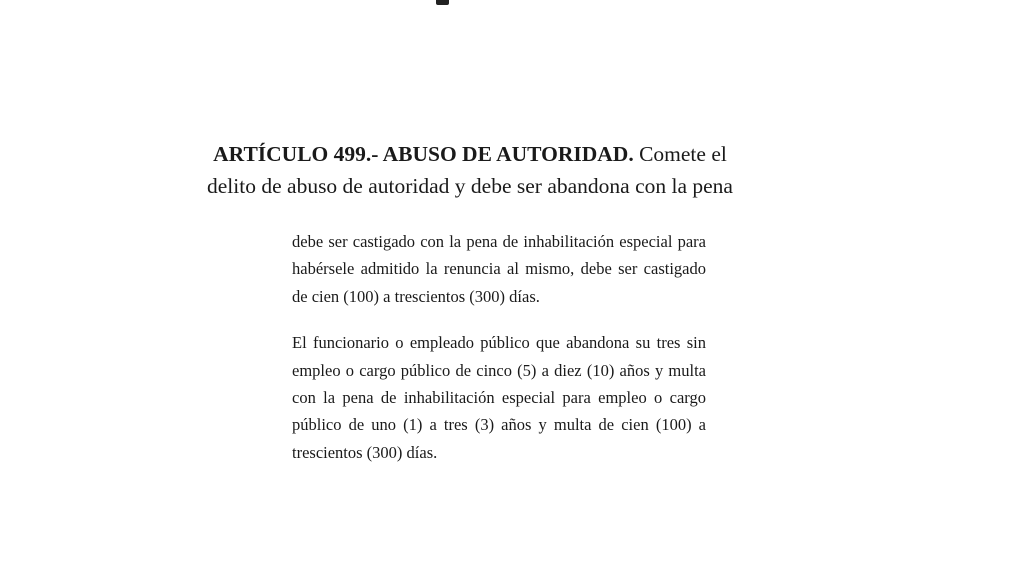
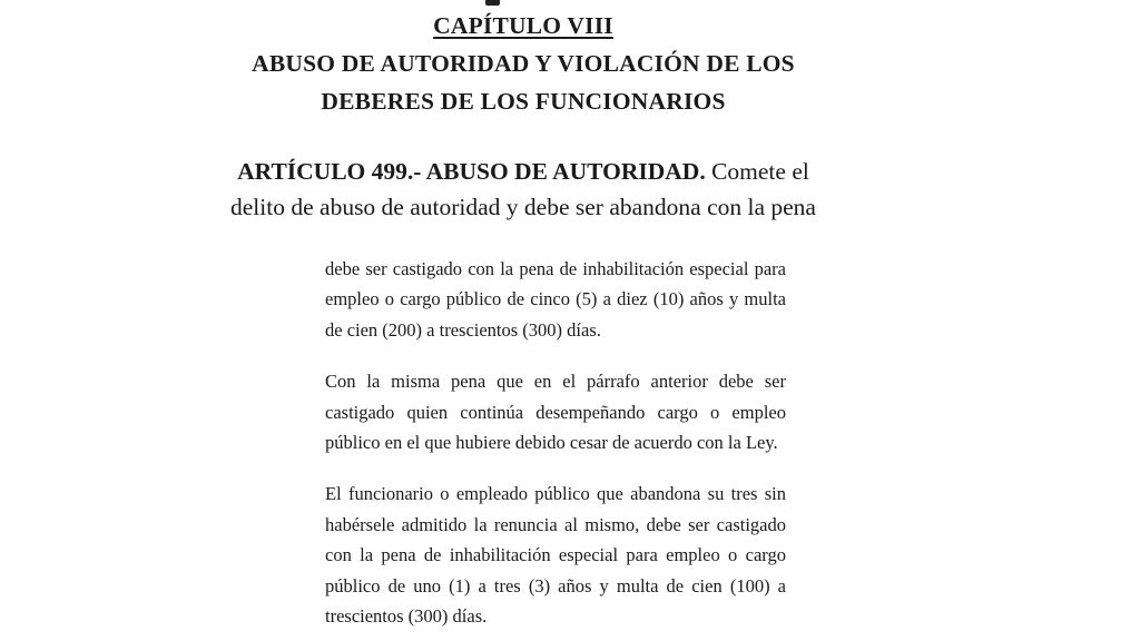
+ CAPÍTULO VIII
+ ABUSO DE AUTORIDAD Y VIOLACIÓN DE LOS
+ DEBERES DE LOS FUNCIONARIOS
  ARTÍCULO 499.- ABUSO DE AUTORIDAD. Comete el
  delito de abuso de autoridad y debe ser abandona con la pena
  debe ser castigado con la pena de inhabilitación especial para
- habérsele admitido la renuncia al mismo, debe ser castigado
+ empleo o cargo público de cinco (5) a diez (10) años y multa
- de cien (100) a trescientos (300) días.
+ de cien (200) a trescientos (300) días.
+ Con la misma pena que en el párrafo anterior debe ser
+ castigado quien continúa desempeñando cargo o empleo
+ público en el que hubiere debido cesar de acuerdo con la Ley.
  El funcionario o empleado público que abandona su tres sin
- empleo o cargo público de cinco (5) a diez (10) años y multa
+ habérsele admitido la renuncia al mismo, debe ser castigado
  con la pena de inhabilitación especial para empleo o cargo
  público de uno (1) a tres (3) años y multa de cien (100) a
  trescientos (300) días.
